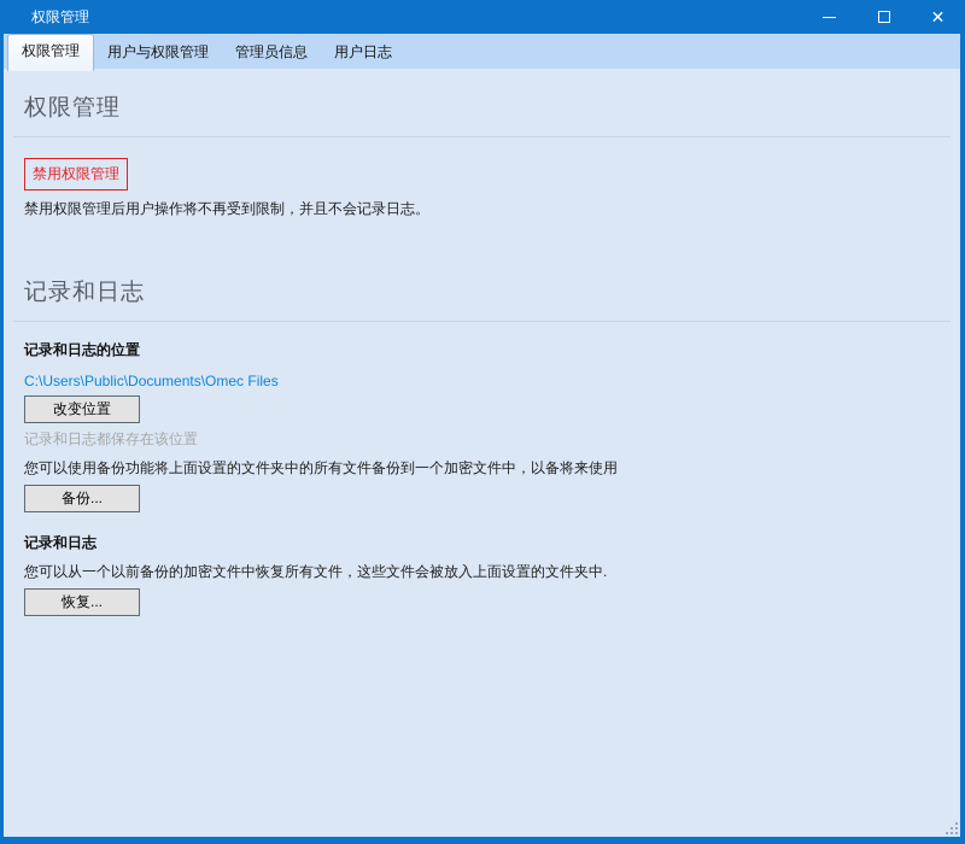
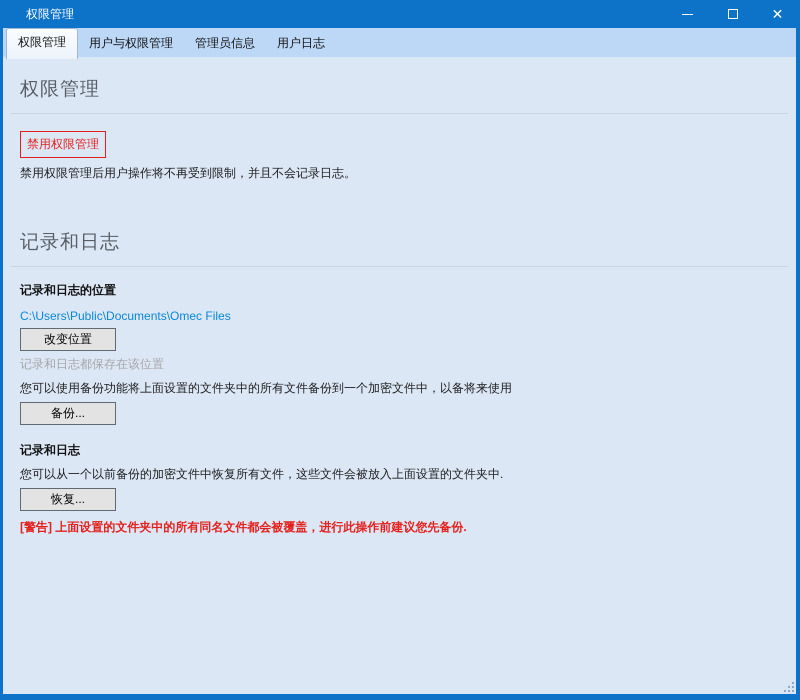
  权限管理
  ✕
  权限管理
  用户与权限管理
  管理员信息
  用户日志
  权限管理
  禁用权限管理
  禁用权限管理后用户操作将不再受到限制，并且不会记录日志。
  记录和日志
  记录和日志的位置
  C:\Users\Public\Documents\Omec Files
  改变位置
  记录和日志都保存在该位置
  您可以使用备份功能将上面设置的文件夹中的所有文件备份到一个加密文件中，以备将来使用
  备份...
  记录和日志
  您可以从一个以前备份的加密文件中恢复所有文件，这些文件会被放入上面设置的文件夹中.
  恢复...
+ [警告] 上面设置的文件夹中的所有同名文件都会被覆盖，进行此操作前建议您先备份.
